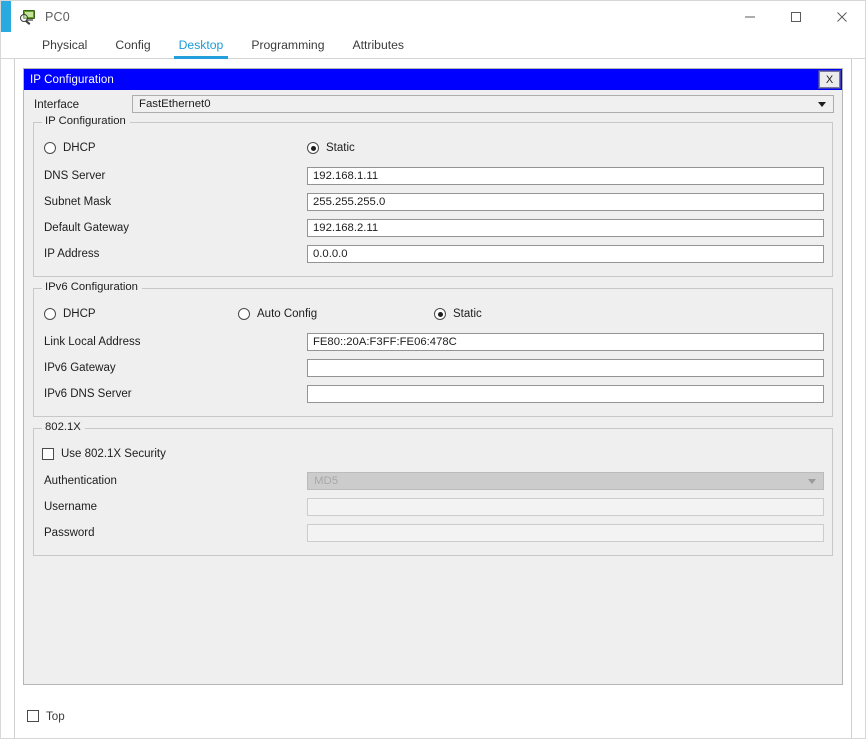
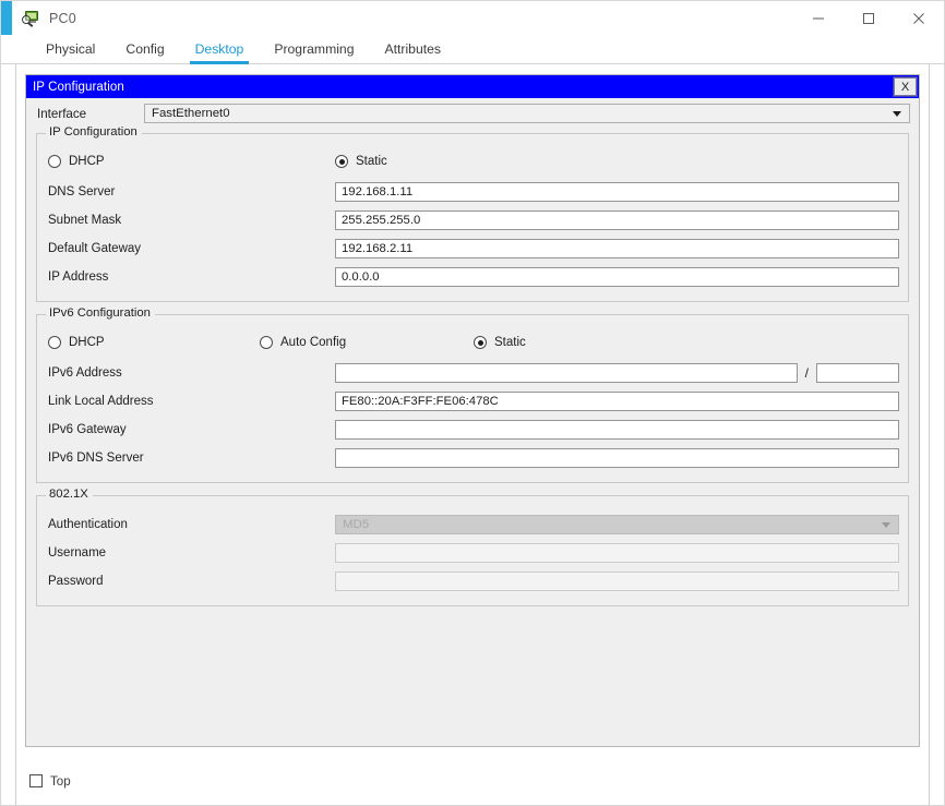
  PC0
  Physical
  Config
  Desktop
  Programming
  Attributes
  IP Configuration
  X
  Interface
  FastEthernet0
  IP Configuration
  DHCP
  Static
  DNS Server
  192.168.1.11
  Subnet Mask
  255.255.255.0
  Default Gateway
  192.168.2.11
  IP Address
  0.0.0.0
  IPv6 Configuration
  DHCP
  Auto Config
  Static
+ IPv6 Address
+ /
  Link Local Address
  FE80::20A:F3FF:FE06:478C
  IPv6 Gateway
  IPv6 DNS Server
  802.1X
- Use 802.1X Security
  Authentication
  MD5
  Username
  Password
  Top
